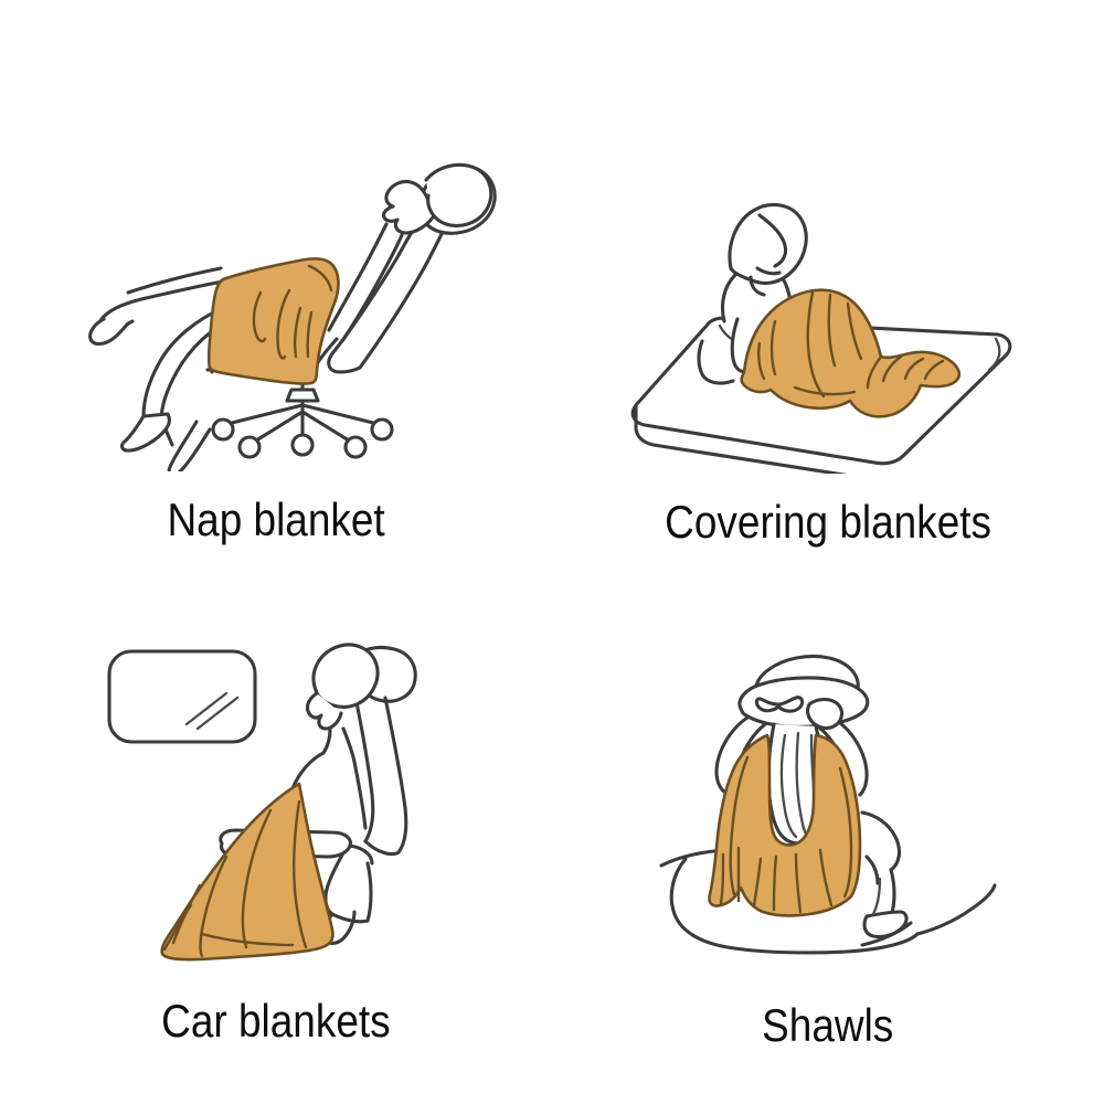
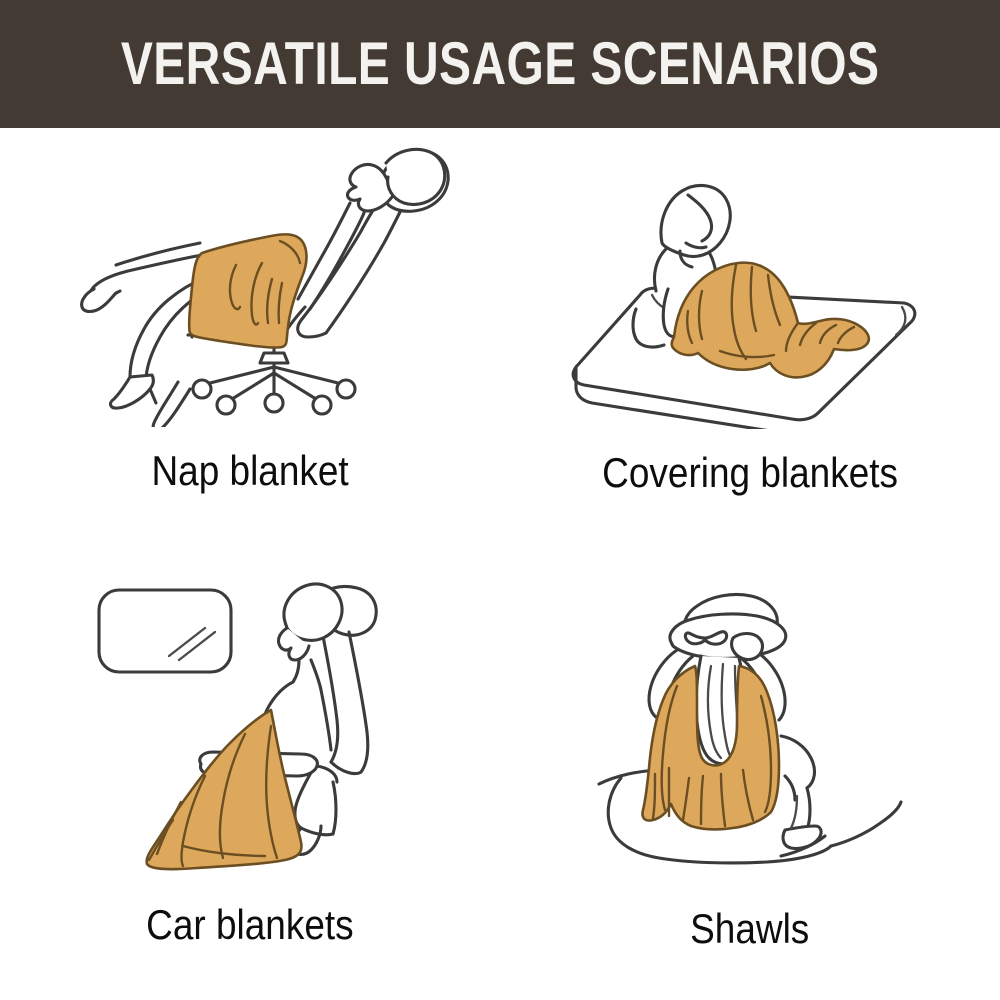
+ VERSATILE USAGE SCENARIOS
  Nap blanket
  Covering blankets
  Car blankets
  Shawls
